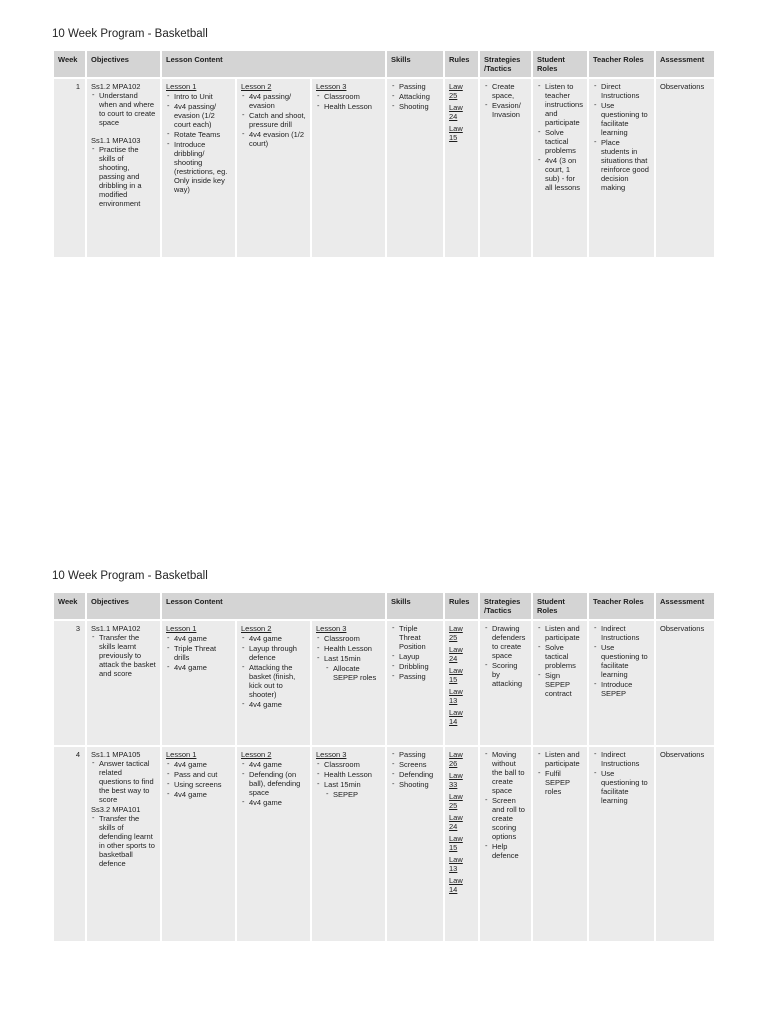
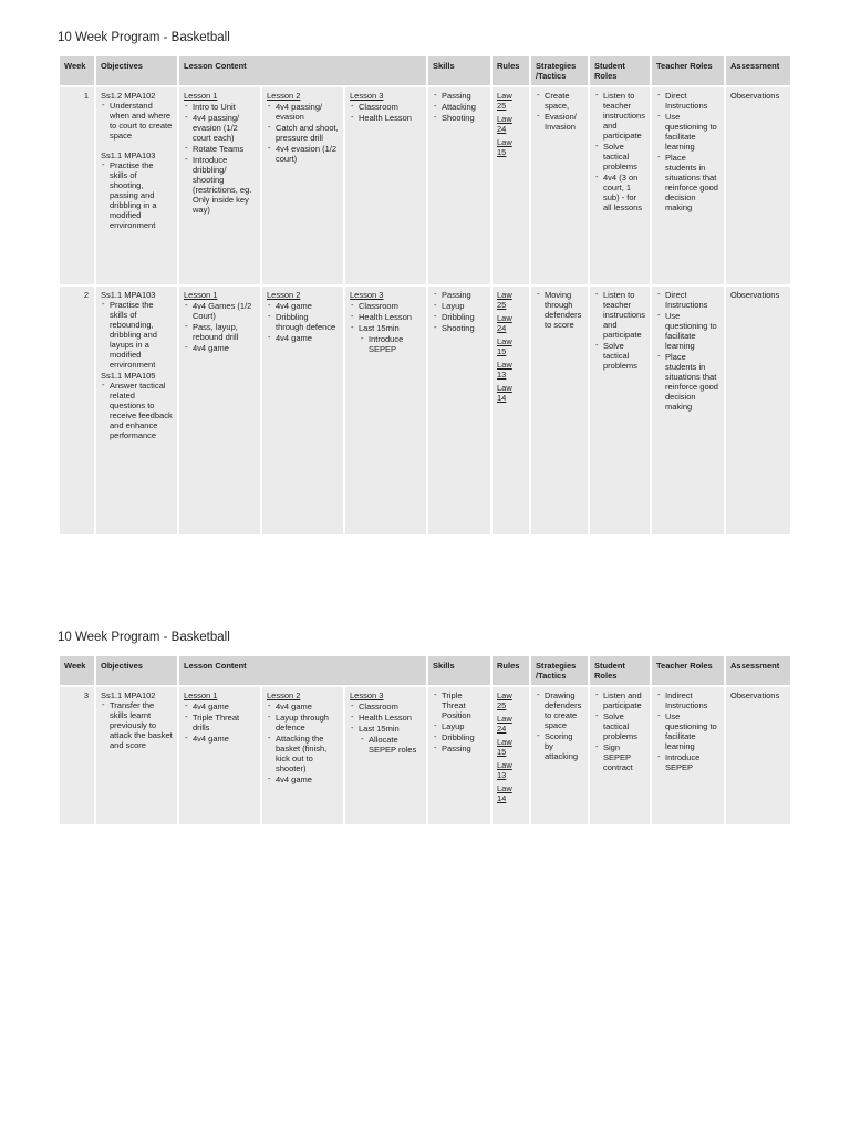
  10 Week Program - Basketball
  Week	Objectives	Lesson Content	Skills	Rules	Strategies /Tactics	Student Roles	Teacher Roles	Assessment
  1	Ss1.2 MPA102Understand when and where to court to create spaceSs1.1 MPA103Practise the skills of shooting, passing and dribbling in a modified environment	Lesson 1Intro to Unit4v4 passing/ evasion (1/2 court each)Rotate TeamsIntroduce dribbling/ shooting (restrictions, eg. Only inside key way)	Lesson 24v4 passing/ evasionCatch and shoot, pressure drill4v4 evasion (1/2 court)	Lesson 3ClassroomHealth Lesson	PassingAttackingShooting	Law25Law24Law15	Create space,Evasion/ Invasion	Listen to teacher instructions and participateSolve tactical problems4v4 (3 on court, 1 sub) - for all lessons	Direct InstructionsUse questioning to facilitate learningPlace students in situations that reinforce good decision making	Observations
+ 2	Ss1.1 MPA103Practise the skills of rebounding, dribbling and layups in a modified environmentSs1.1 MPA105Answer tactical related questions to receive feedback and enhance performance	Lesson 14v4 Games (1/2 Court)Pass, layup, rebound drill4v4 game	Lesson 24v4 gameDribbling through defence4v4 game	Lesson 3ClassroomHealth LessonLast 15minIntroduce SEPEP	PassingLayupDribblingShooting	Law25Law24Law15Law13Law14	Moving through defenders to score	Listen to teacher instructions and participateSolve tactical problems	Direct InstructionsUse questioning to facilitate learningPlace students in situations that reinforce good decision making	Observations
  10 Week Program - Basketball
  Week	Objectives	Lesson Content	Skills	Rules	Strategies /Tactics	Student Roles	Teacher Roles	Assessment
  3	Ss1.1 MPA102Transfer the skills learnt previously to attack the basket and score	Lesson 14v4 gameTriple Threat drills4v4 game	Lesson 24v4 gameLayup through defenceAttacking the basket (finish, kick out to shooter)4v4 game	Lesson 3ClassroomHealth LessonLast 15minAllocate SEPEP roles	Triple Threat PositionLayupDribblingPassing	Law25Law24Law15Law13Law14	Drawing defenders to create spaceScoring by attacking	Listen and participateSolve tactical problemsSign SEPEP contract	Indirect InstructionsUse questioning to facilitate learningIntroduce SEPEP	Observations
- 4	Ss1.1 MPA105Answer tactical related questions to find the best way to scoreSs3.2 MPA101Transfer the skills of defending learnt in other sports to basketball defence	Lesson 14v4 gamePass and cutUsing screens4v4 game	Lesson 24v4 gameDefending (on ball), defending space4v4 game	Lesson 3ClassroomHealth LessonLast 15minSEPEP	PassingScreensDefendingShooting	Law26Law33Law25Law24Law15Law13Law14	Moving without the ball to create spaceScreen and roll to create scoring optionsHelp defence	Listen and participateFulfil SEPEP roles	Indirect InstructionsUse questioning to facilitate learning	Observations
